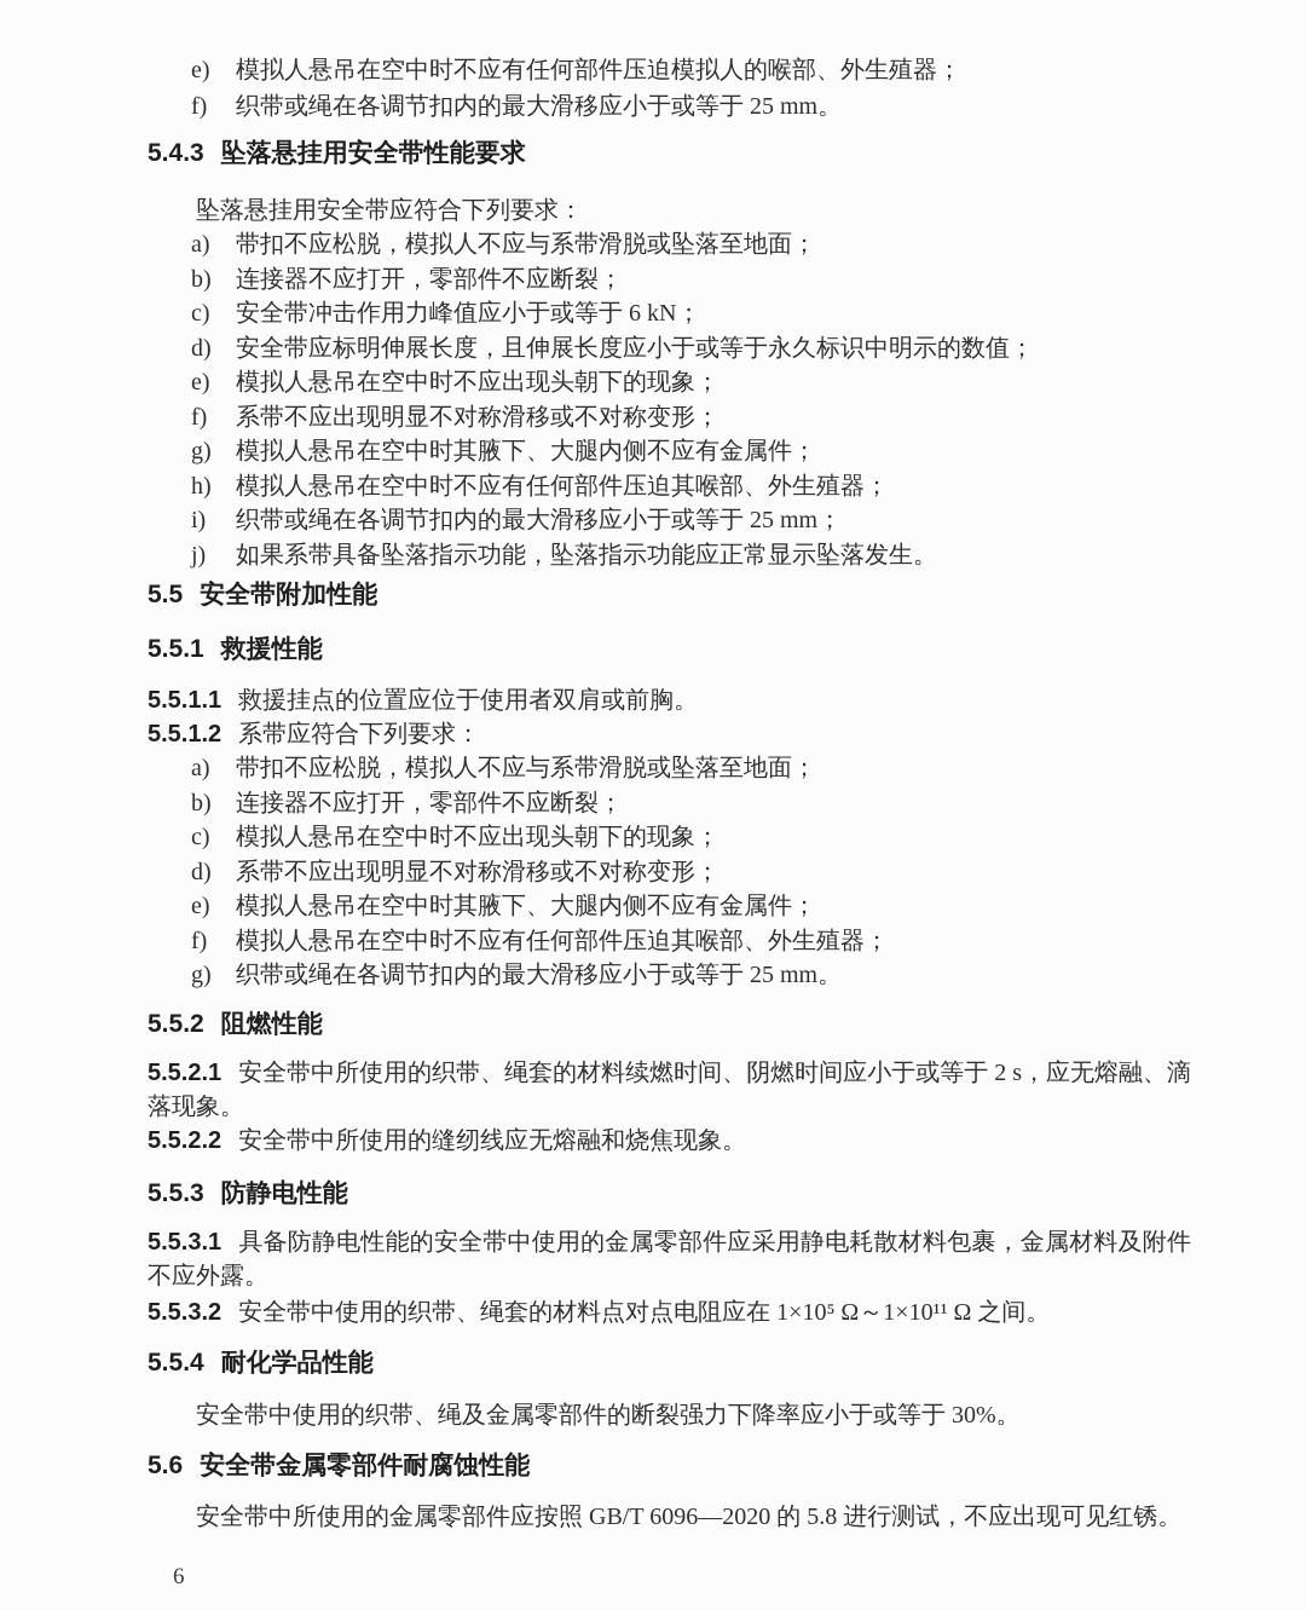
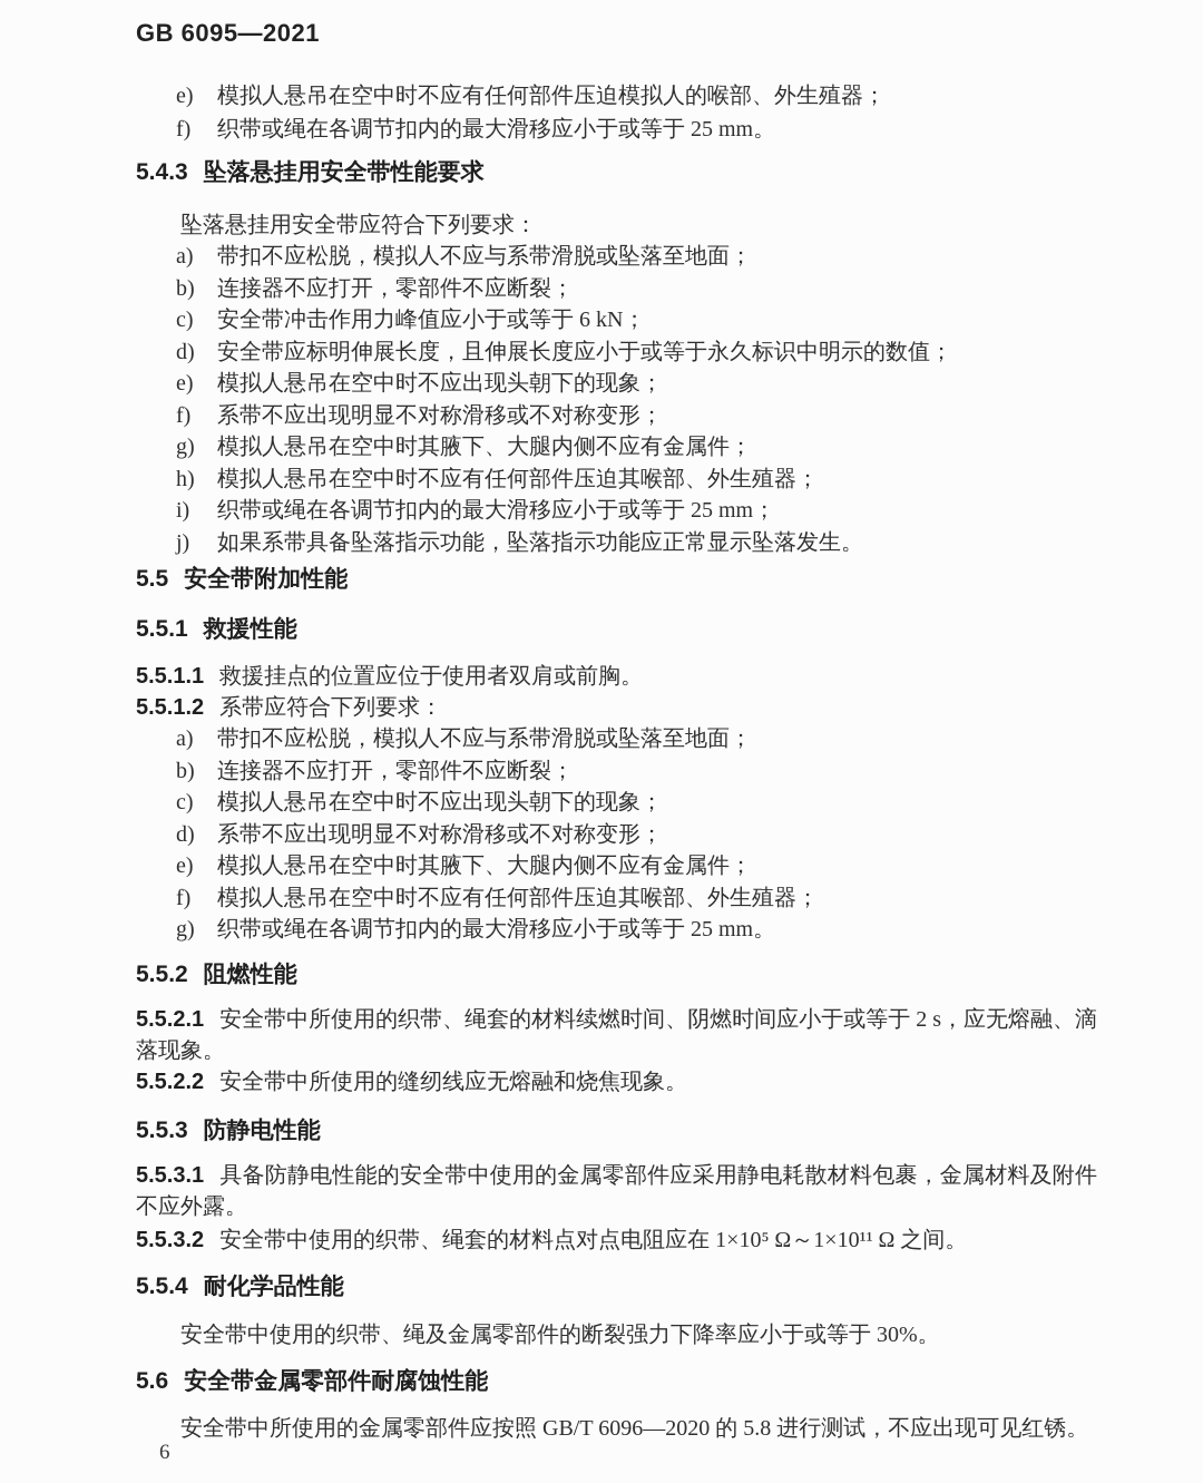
+ GB 6095—2021
  e)
  模拟人悬吊在空中时不应有任何部件压迫模拟人的喉部、外生殖器；
  f)
  织带或绳在各调节扣内的最大滑移应小于或等于 25 mm。
  5.4.3
  坠落悬挂用安全带性能要求
  坠落悬挂用安全带应符合下列要求：
  a)
  带扣不应松脱，模拟人不应与系带滑脱或坠落至地面；
  b)
  连接器不应打开，零部件不应断裂；
  c)
  安全带冲击作用力峰值应小于或等于 6 kN；
  d)
  安全带应标明伸展长度，且伸展长度应小于或等于永久标识中明示的数值；
  e)
  模拟人悬吊在空中时不应出现头朝下的现象；
  f)
  系带不应出现明显不对称滑移或不对称变形；
  g)
  模拟人悬吊在空中时其腋下、大腿内侧不应有金属件；
  h)
  模拟人悬吊在空中时不应有任何部件压迫其喉部、外生殖器；
  i)
  织带或绳在各调节扣内的最大滑移应小于或等于 25 mm；
  j)
  如果系带具备坠落指示功能，坠落指示功能应正常显示坠落发生。
  5.5
  安全带附加性能
  5.5.1
  救援性能
  5.5.1.1 救援挂点的位置应位于使用者双肩或前胸。
  5.5.1.2 系带应符合下列要求：
  a)
  带扣不应松脱，模拟人不应与系带滑脱或坠落至地面；
  b)
  连接器不应打开，零部件不应断裂；
  c)
  模拟人悬吊在空中时不应出现头朝下的现象；
  d)
  系带不应出现明显不对称滑移或不对称变形；
  e)
  模拟人悬吊在空中时其腋下、大腿内侧不应有金属件；
  f)
  模拟人悬吊在空中时不应有任何部件压迫其喉部、外生殖器；
  g)
  织带或绳在各调节扣内的最大滑移应小于或等于 25 mm。
  5.5.2
  阻燃性能
  5.5.2.1 安全带中所使用的织带、绳套的材料续燃时间、阴燃时间应小于或等于 2 s，应无熔融、滴落现象。
  5.5.2.2 安全带中所使用的缝纫线应无熔融和烧焦现象。
  5.5.3
  防静电性能
  5.5.3.1 具备防静电性能的安全带中使用的金属零部件应采用静电耗散材料包裹，金属材料及附件不应外露。
  5.5.3.2 安全带中使用的织带、绳套的材料点对点电阻应在 1×10⁵ Ω～1×10¹¹ Ω 之间。
  5.5.4
  耐化学品性能
  安全带中使用的织带、绳及金属零部件的断裂强力下降率应小于或等于 30%。
  5.6
  安全带金属零部件耐腐蚀性能
  安全带中所使用的金属零部件应按照 GB/T 6096—2020 的 5.8 进行测试，不应出现可见红锈。
  6
